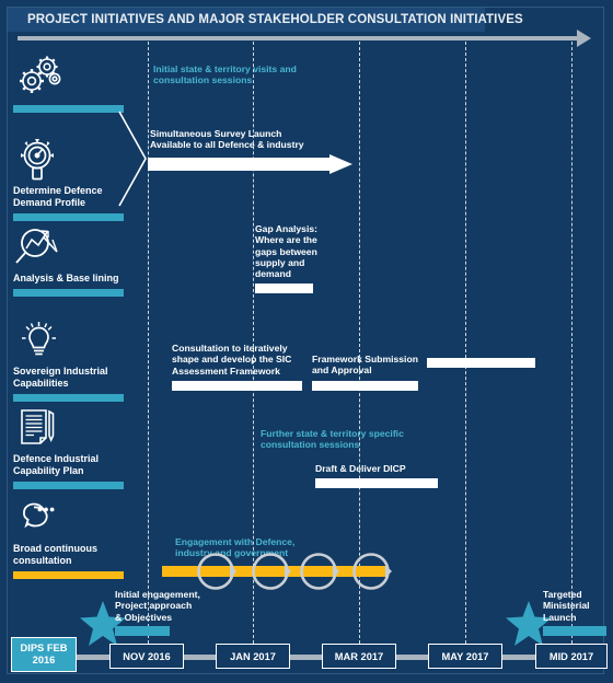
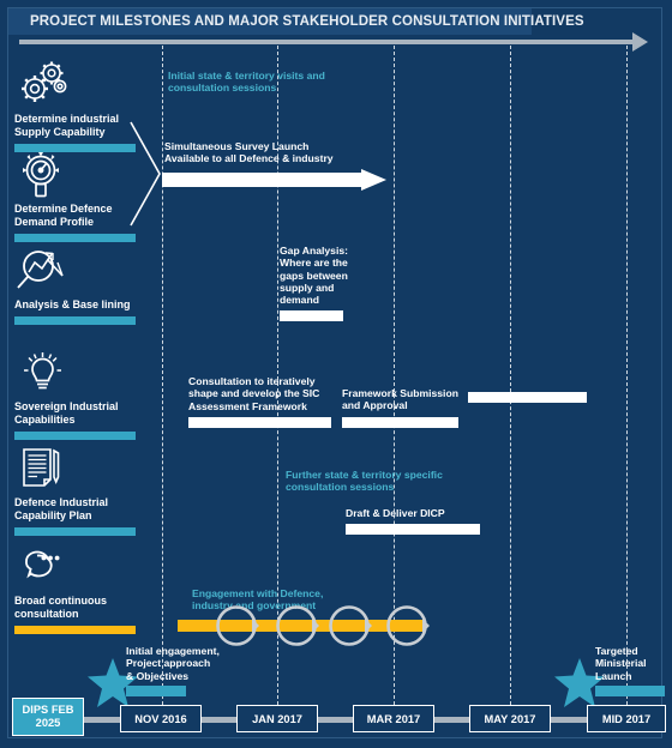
- PROJECT INITIATIVES AND MAJOR STAKEHOLDER CONSULTATION INITIATIVES
+ PROJECT MILESTONES AND MAJOR STAKEHOLDER CONSULTATION INITIATIVES
+ Determine industrial Supply Capability
  Determine Defence Demand Profile
  Analysis & Base lining
  Sovereign Industrial Capabilities
  Defence Industrial Capability Plan
  Broad continuous consultation
  Initial state & territory visits and
  consultation sessions
  Simultaneous Survey Launch
  Available to all Defence & industry
  Gap Analysis:
  Where are the
  gaps between
  supply and
  demand
  Consultation to iteratively
  shape and develop the SIC
  Assessment Framework
  Framework Submission
  and Approval
  Further state & territory specific
  consultation sessions
  Draft & Deliver DICP
  Engagement with Defence,
  industrynd governent
  Initial engagement,
  Project approach
  & Objectives
  Targeted
  Ministerial
  Launch
  DIPS FEB
- 2016
+ 2025
  NOV 2016
  JAN 2017
  MAR 2017
  MAY 2017
  MID 2017
